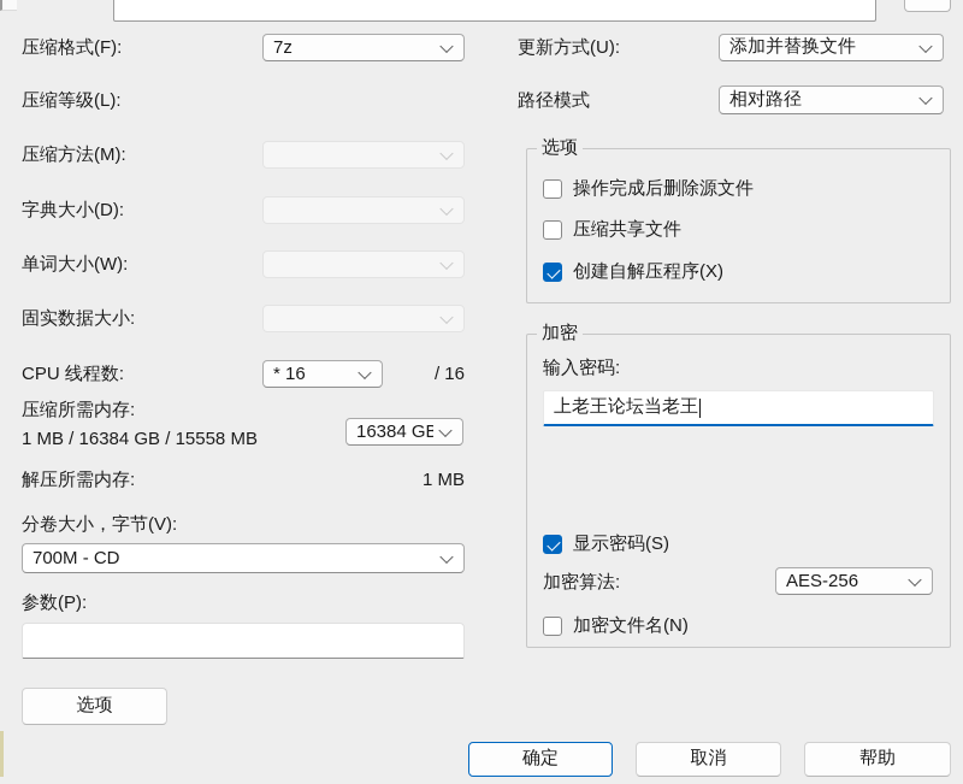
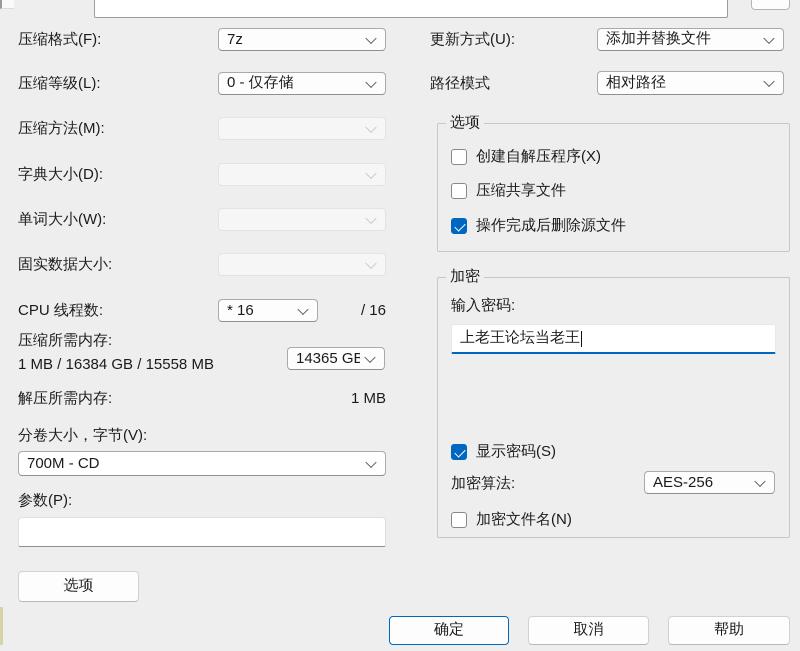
  压缩格式(F):
  7z
  压缩等级(L):
+ 0 - 仅存储
  压缩方法(M):
  字典大小(D):
  单词大小(W):
  固实数据大小:
  CPU 线程数:
  * 16
  / 16
  压缩所需内存:
- 16384 GB
+ 14365 GB
  1 MB / 16384 GB / 15558 MB
  解压所需内存:
  1 MB
  分卷大小，字节(V):
  700M - CD
  参数(P):
  选项
  更新方式(U):
  添加并替换文件
  路径模式
  相对路径
  选项
- 操作完成后删除源文件
+ 创建自解压程序(X)
  压缩共享文件
- 创建自解压程序(X)
+ 操作完成后删除源文件
  加密
  输入密码:
  上老王论坛当老王
  显示密码(S)
  加密算法:
  AES-256
  加密文件名(N)
  确定
  取消
  帮助
